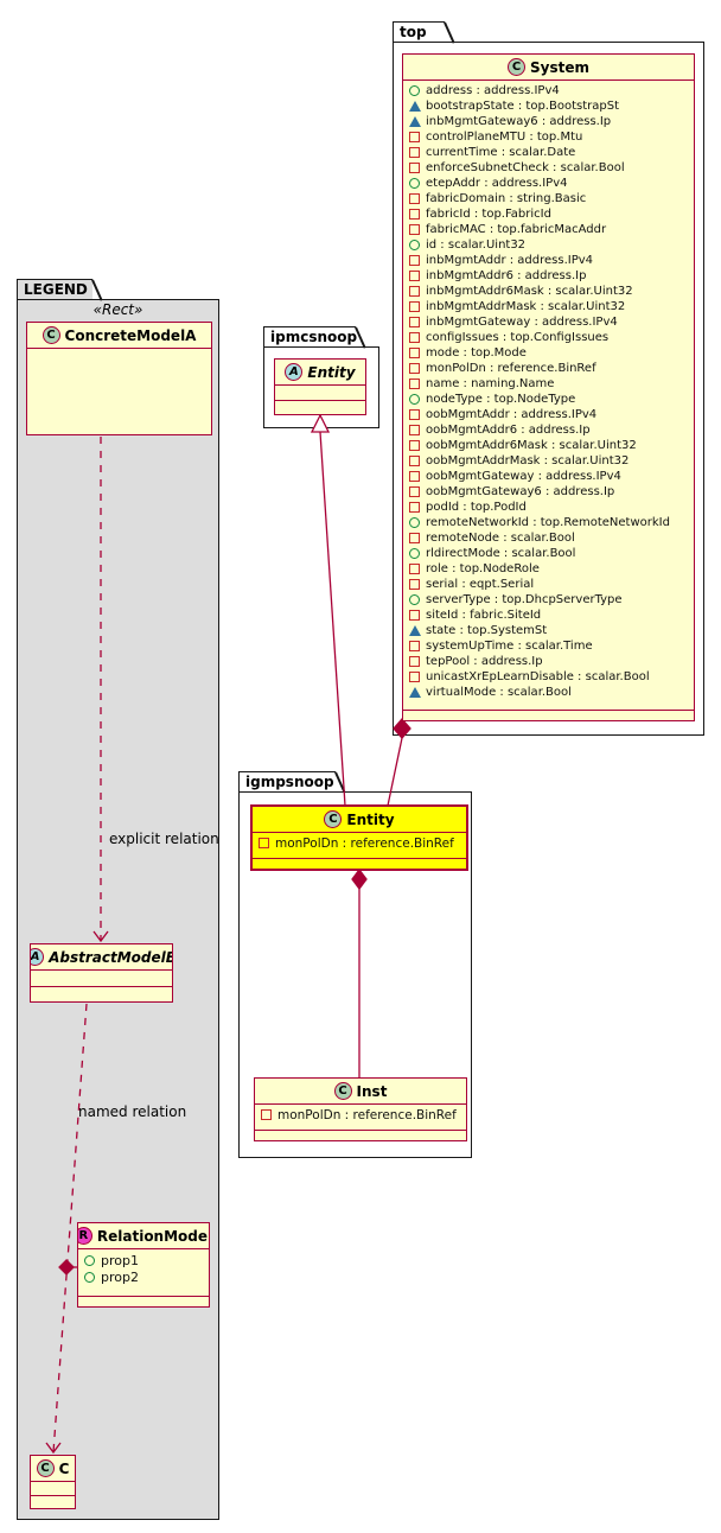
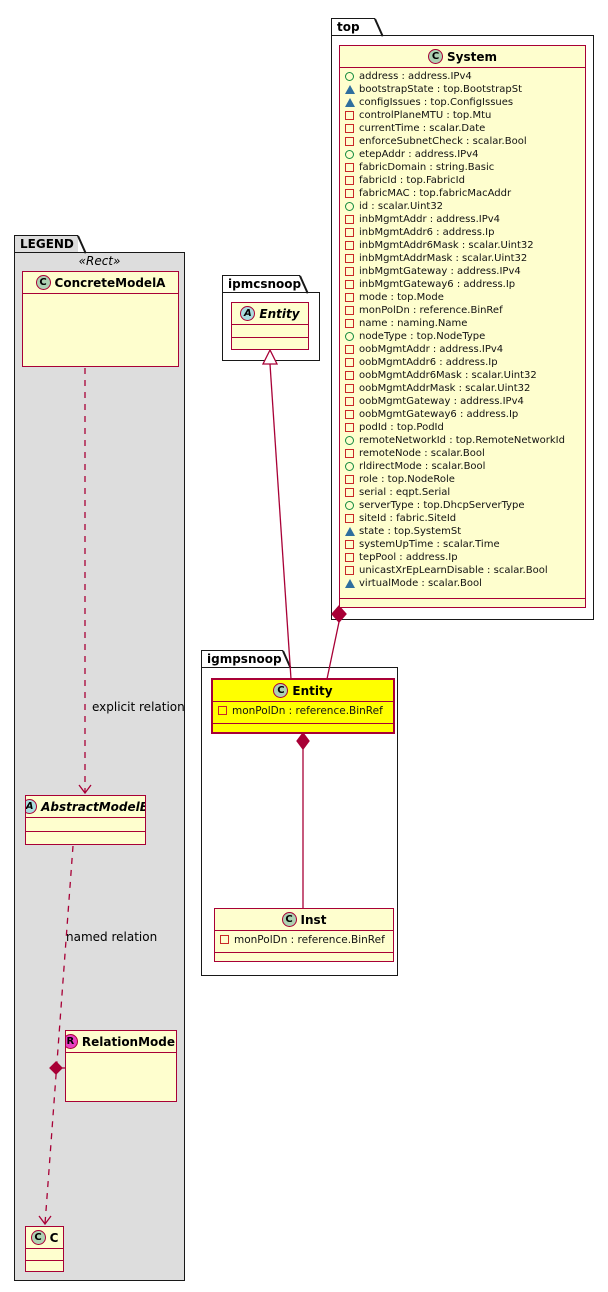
  top
  ipmcsnoop
  igmpsnoop
  LEGEND
  C
  System
  address : address.IPv4
  bootstrapState : top.BootstrapSt
- inbMgmtGateway6 : address.Ip
+ configIssues : top.ConfigIssues
  controlPlaneMTU : top.Mtu
  currentTime : scalar.Date
  enforceSubnetCheck : scalar.Bool
  etepAddr : address.IPv4
  fabricDomain : string.Basic
  fabricId : top.FabricId
  fabricMAC : top.fabricMacAddr
  id : scalar.Uint32
  inbMgmtAddr : address.IPv4
  inbMgmtAddr6 : address.Ip
  inbMgmtAddr6Mask : scalar.Uint32
  inbMgmtAddrMask : scalar.Uint32
  inbMgmtGateway : address.IPv4
- configIssues : top.ConfigIssues
+ inbMgmtGateway6 : address.Ip
  mode : top.Mode
  monPolDn : reference.BinRef
  name : naming.Name
  nodeType : top.NodeType
  oobMgmtAddr : address.IPv4
  oobMgmtAddr6 : address.Ip
  oobMgmtAddr6Mask : scalar.Uint32
  oobMgmtAddrMask : scalar.Uint32
  oobMgmtGateway : address.IPv4
  oobMgmtGateway6 : address.Ip
  podId : top.PodId
  remoteNetworkId : top.RemoteNetworkId
  remoteNode : scalar.Bool
  rldirectMode : scalar.Bool
  role : top.NodeRole
  serial : eqpt.Serial
  serverType : top.DhcpServerType
  siteId : fabric.SiteId
  state : top.SystemSt
  systemUpTime : scalar.Time
  tepPool : address.Ip
  unicastXrEpLearnDisable : scalar.Bool
  virtualMode : scalar.Bool
  A
  Entity
  C
  Entity
  monPolDn : reference.BinRef
  C
  Inst
  monPolDn : reference.BinRef
  C
  ConcreteModelA
  A
  AbstractModelB
  R
  RelationMode
- prop1
- prop2
  C
  C
  «Rect»
  explicit relation
  named relation
